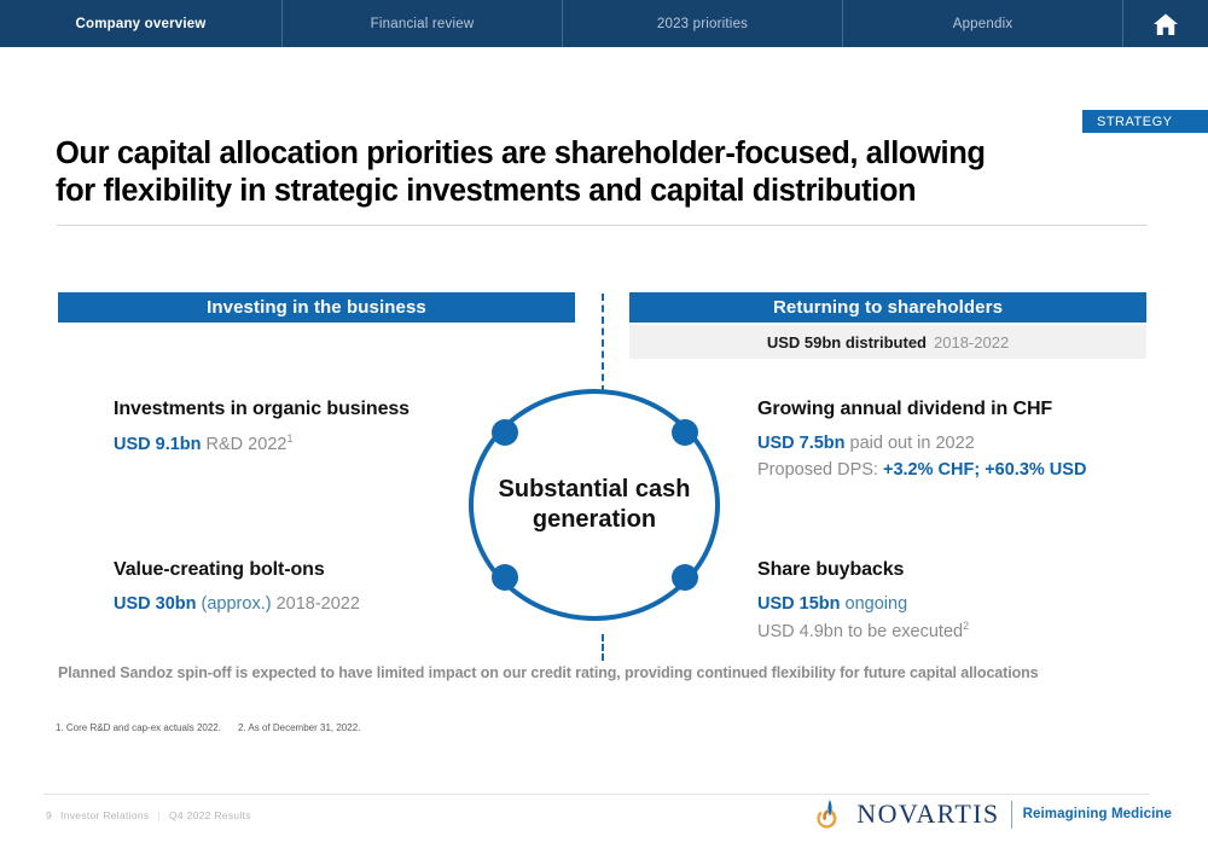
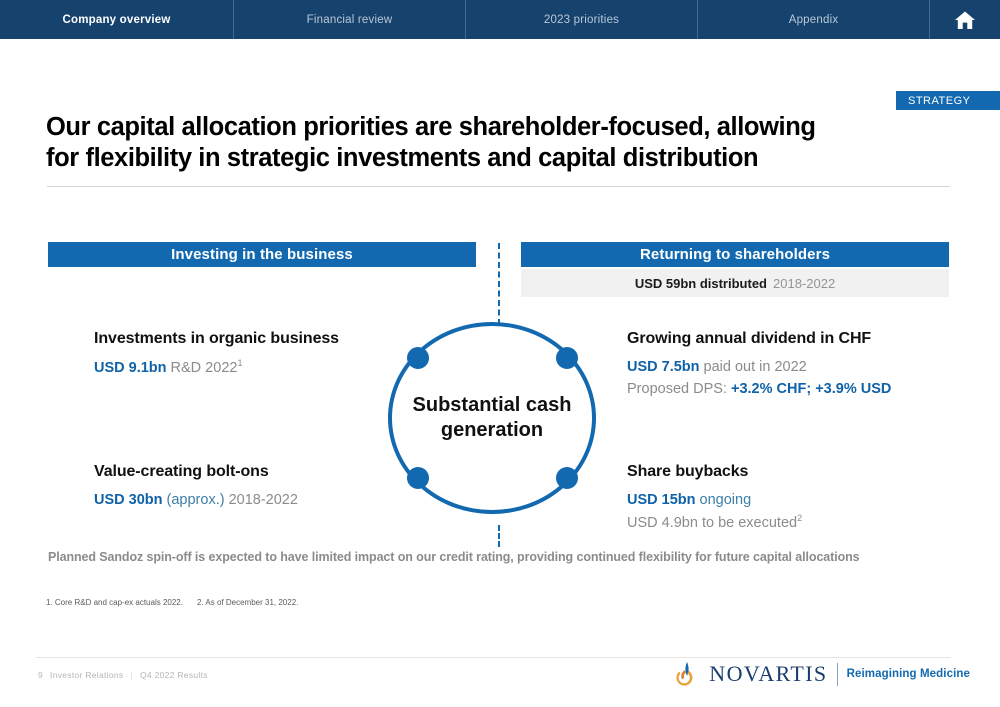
  Company overview
  Financial review
  2023 priorities
  Appendix
  STRATEGY
  Our capital allocation priorities are shareholder-focused, allowing
  for flexibility in strategic investments and capital distribution
  Investing in the business
  Returning to shareholders
  USD 59bn distributed
  2018-2022
  Investments in organic business
  USD 9.1bn R&D 20221
  Value-creating bolt-ons
  USD 30bn (approx.) 2018-2022
  Growing annual dividend in CHF
  USD 7.5bn paid out in 2022
- Proposed DPS: +3.2% CHF; +60.3% USD
+ Proposed DPS: +3.2% CHF; +3.9% USD
  Share buybacks
  USD 15bn ongoing
  USD 4.9bn to be executed2
  Substantial cash generation
  Planned Sandoz spin-off is expected to have limited impact on our credit rating, providing continued flexibility for future capital allocations
  1. Core R&D and cap-ex actuals 2022. 2. As of December 31, 2022.
  9
  Investor Relations
  |
  Q4 2022 Results
  NOVARTIS
  Reimagining Medicine
